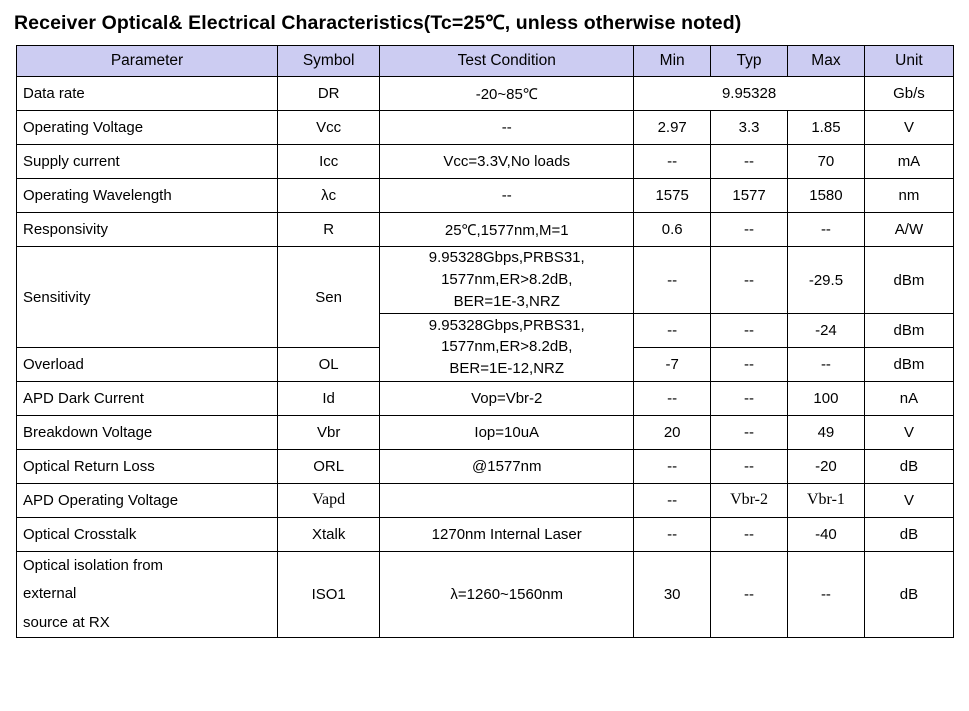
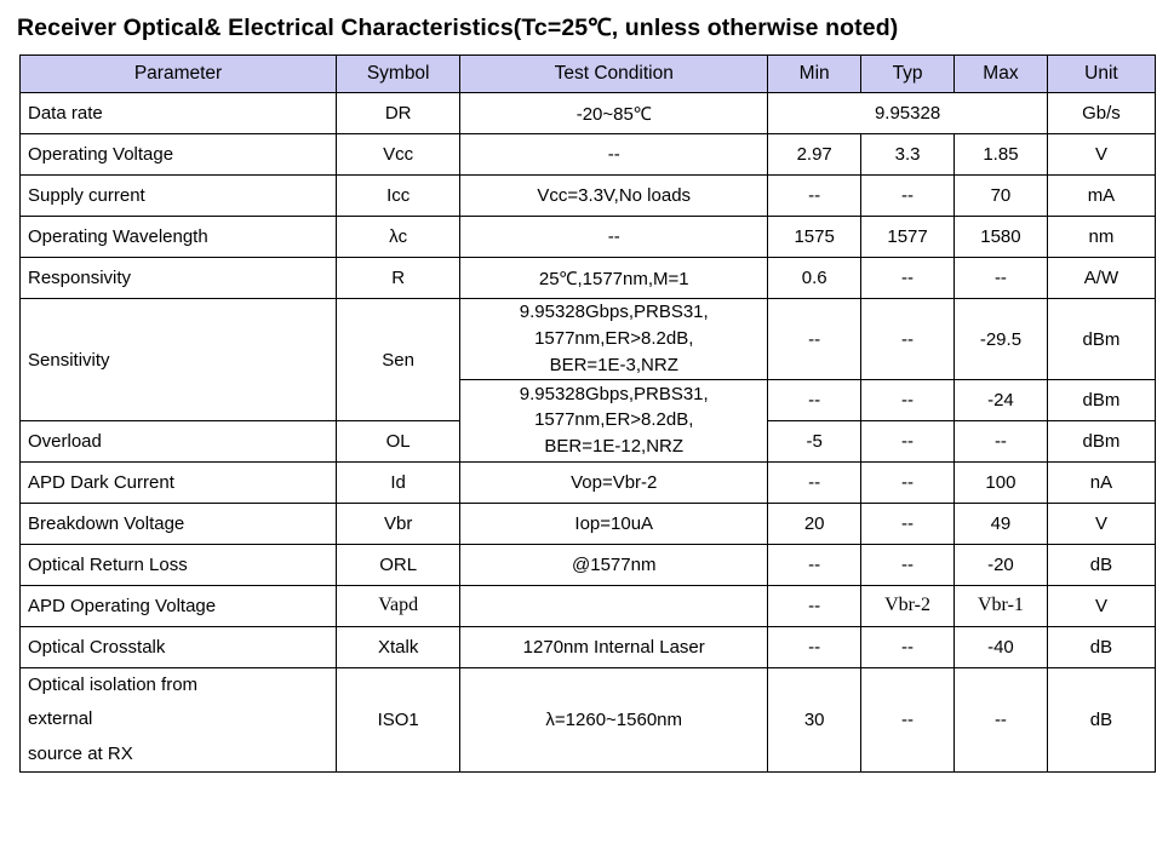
  Receiver Optical& Electrical Characteristics(Tc=25℃, unless otherwise noted)
  Parameter	Symbol	Test Condition	Min	Typ	Max	Unit
  Data rate	DR	-20~85℃	9.95328	Gb/s
  Operating Voltage	Vcc	--	2.97	3.3	1.85	V
  Supply current	Icc	Vcc=3.3V,No loads	--	--	70	mA
  Operating Wavelength	λc	--	1575	1577	1580	nm
  Responsivity	R	25℃,1577nm,M=1	0.6	--	--	A/W
  Sensitivity	Sen	9.95328Gbps,PRBS31, 1577nm,ER>8.2dB, BER=1E-3,NRZ	--	--	-29.5	dBm
  9.95328Gbps,PRBS31, 1577nm,ER>8.2dB, BER=1E-12,NRZ	--	--	-24	dBm
- Overload	OL	-7	--	--	dBm
+ Overload	OL	-5	--	--	dBm
  APD Dark Current	Id	Vop=Vbr-2	--	--	100	nA
  Breakdown Voltage	Vbr	Iop=10uA	20	--	49	V
  Optical Return Loss	ORL	@1577nm	--	--	-20	dB
  APD Operating Voltage	Vapd		--	Vbr-2	Vbr-1	V
  Optical Crosstalk	Xtalk	1270nm Internal Laser	--	--	-40	dB
  Optical isolation from external source at RX	ISO1	λ=1260~1560nm	30	--	--	dB
